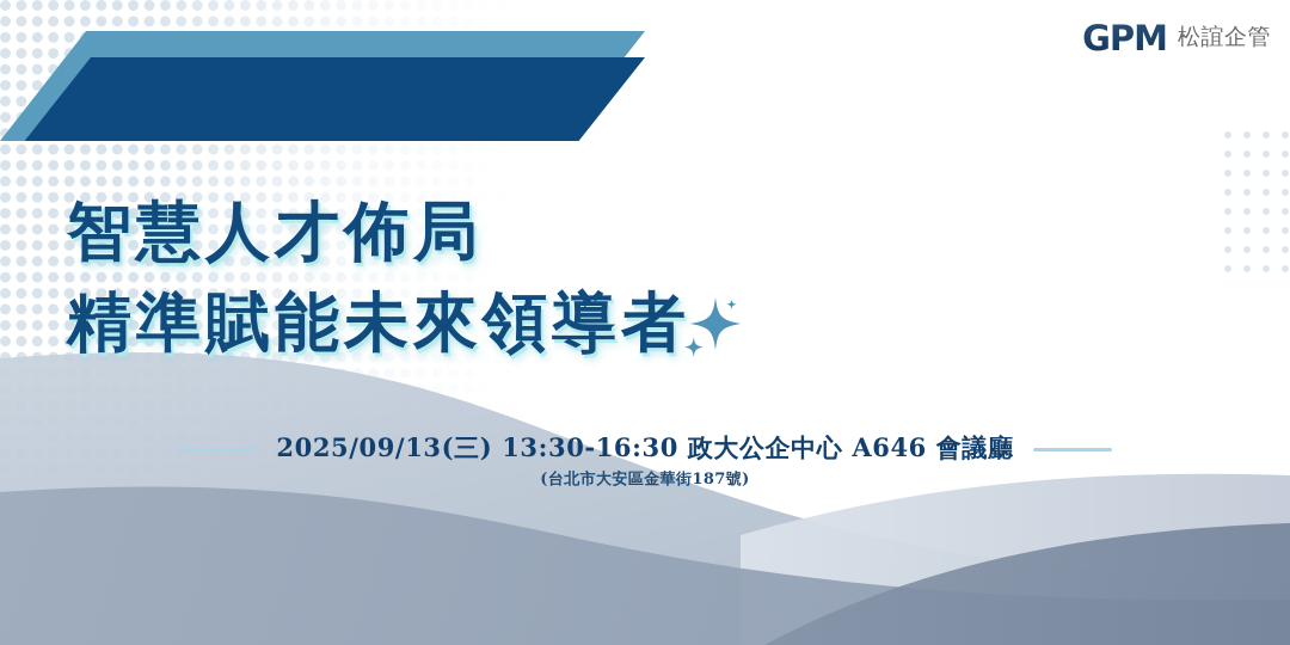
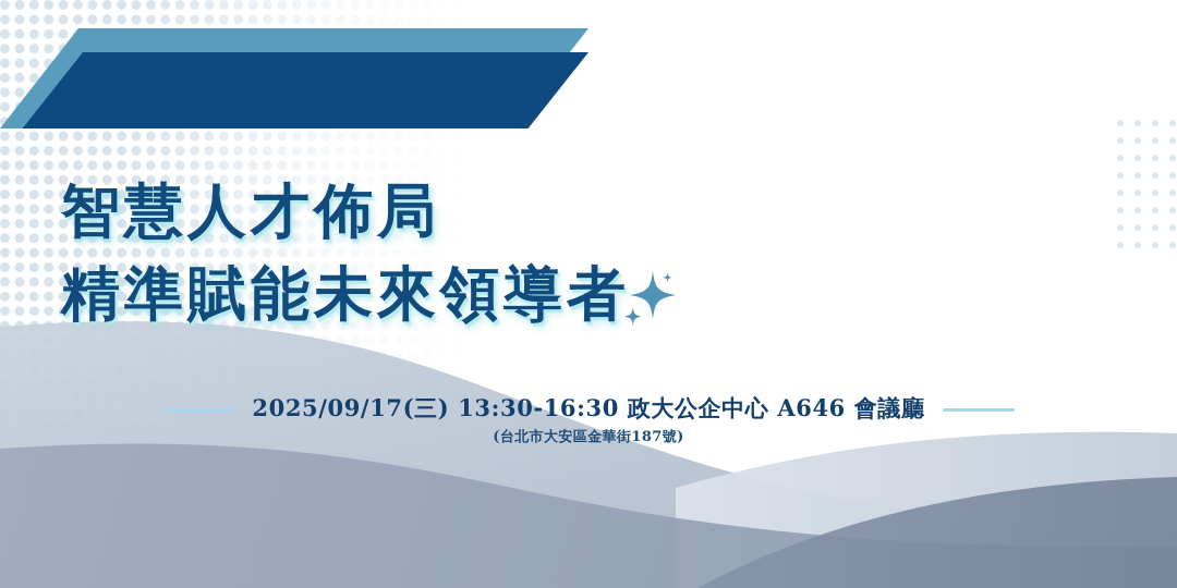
- GPM
- 松誼企管
  智慧人才佈局
  精準賦能未來領導者
- 2025/09/13(三) 13:30-16:30 政大公企中心 A646 會議廳
+ 2025/09/17(三) 13:30-16:30 政大公企中心 A646 會議廳
  (台北市大安區金華街187號)
